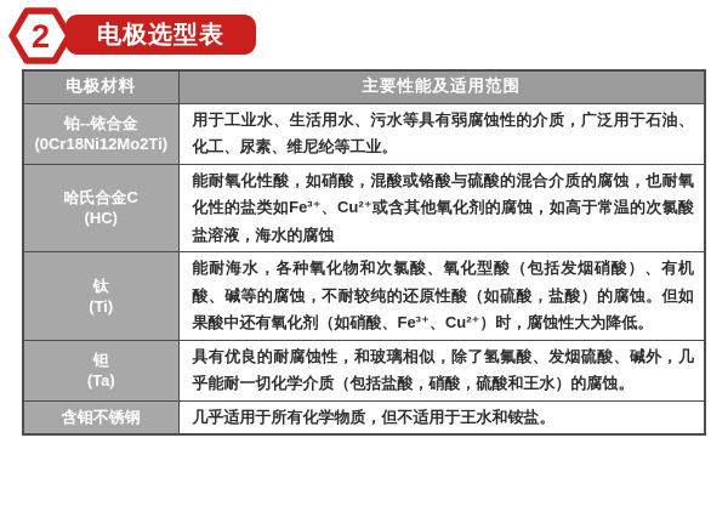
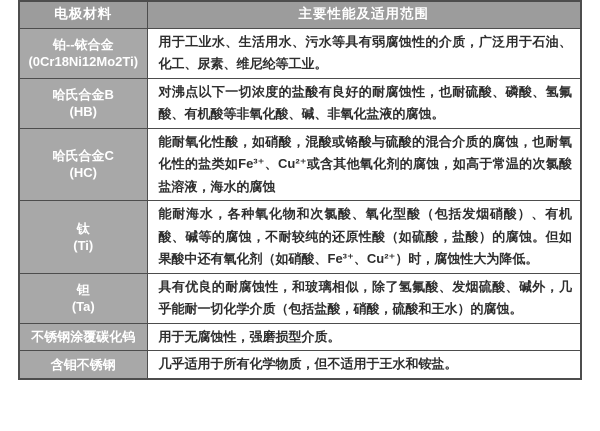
- 电极选型表
- 2
  电极材料	主要性能及适用范围
  铂--铱合金 (0Cr18Ni12Mo2Ti)	用于工业水、生活用水、污水等具有弱腐蚀性的介质，广泛用于石油、化工、尿素、维尼纶等工业。
+ 哈氏合金B (HB)	对沸点以下一切浓度的盐酸有良好的耐腐蚀性，也耐硫酸、磷酸、氢氟酸、有机酸等非氧化酸、碱、非氧化盐液的腐蚀。
  哈氏合金C (HC)	能耐氧化性酸，如硝酸，混酸或铬酸与硫酸的混合介质的腐蚀，也耐氧化性的盐类如Fe³⁺、Cu²⁺或含其他氧化剂的腐蚀，如高于常温的次氯酸盐溶液，海水的腐蚀
  钛 (Ti)	能耐海水，各种氧化物和次氯酸、氧化型酸（包括发烟硝酸）、有机酸、碱等的腐蚀，不耐较纯的还原性酸（如硫酸，盐酸）的腐蚀。但如果酸中还有氧化剂（如硝酸、Fe³⁺、Cu²⁺）时，腐蚀性大为降低。
  钽 (Ta)	具有优良的耐腐蚀性，和玻璃相似，除了氢氟酸、发烟硫酸、碱外，几乎能耐一切化学介质（包括盐酸，硝酸，硫酸和王水）的腐蚀。
+ 不锈钢涂覆碳化钨	用于无腐蚀性，强磨损型介质。
  含钼不锈钢	几乎适用于所有化学物质，但不适用于王水和铵盐。
